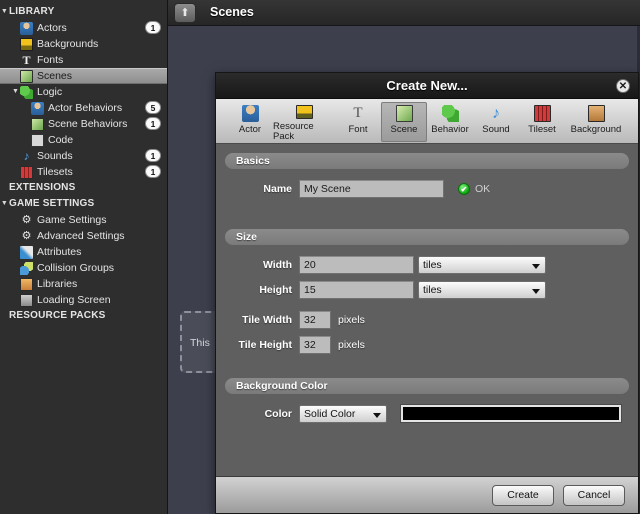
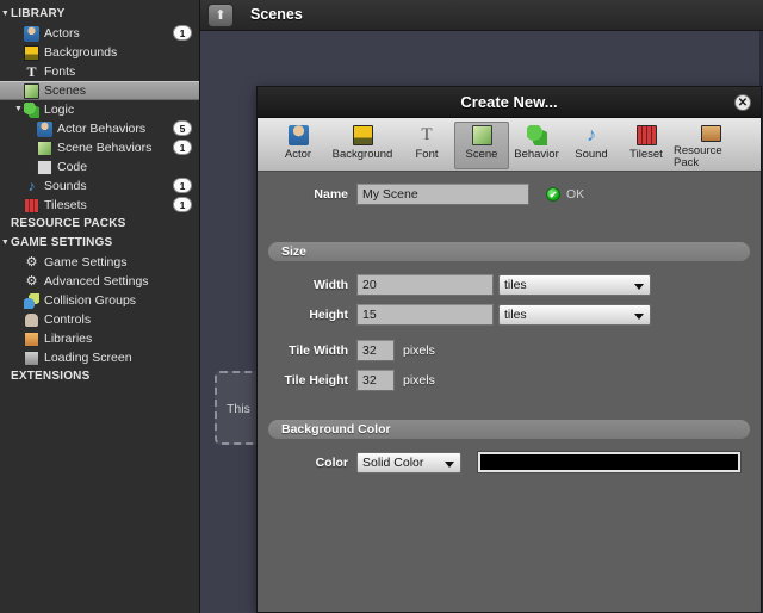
  LIBRARY
  Actors
  1
  Backgrounds
  T
  Fonts
  Scenes
  Logic
  Actor Behaviors
  5
  Scene Behaviors
  1
  Code
  ♪
  Sounds
  1
  Tilesets
  1
- EXTENSIONS
+ RESOURCE PACKS
  GAME SETTINGS
  ⚙
  Game Settings
  ⚙
  Advanced Settings
- Attributes
  Collision Groups
+ Controls
  Libraries
  Loading Screen
- RESOURCE PACKS
+ EXTENSIONS
  ⬆
  Scenes
  This
  Create New...
  ✕
  Actor
- Resource Pack
+ Background
  T
  Font
  Scene
  Behavior
  ♪
  Sound
  Tileset
- Background
+ Resource Pack
- Basics
  Name
  My Scene
  ✔
  OK
  Size
  Width
  20
  tiles
  Height
  15
  tiles
  Tile Width
  32
  pixels
  Tile Height
  32
  pixels
  Background Color
  Color
  Solid Color
- Create
- Cancel
